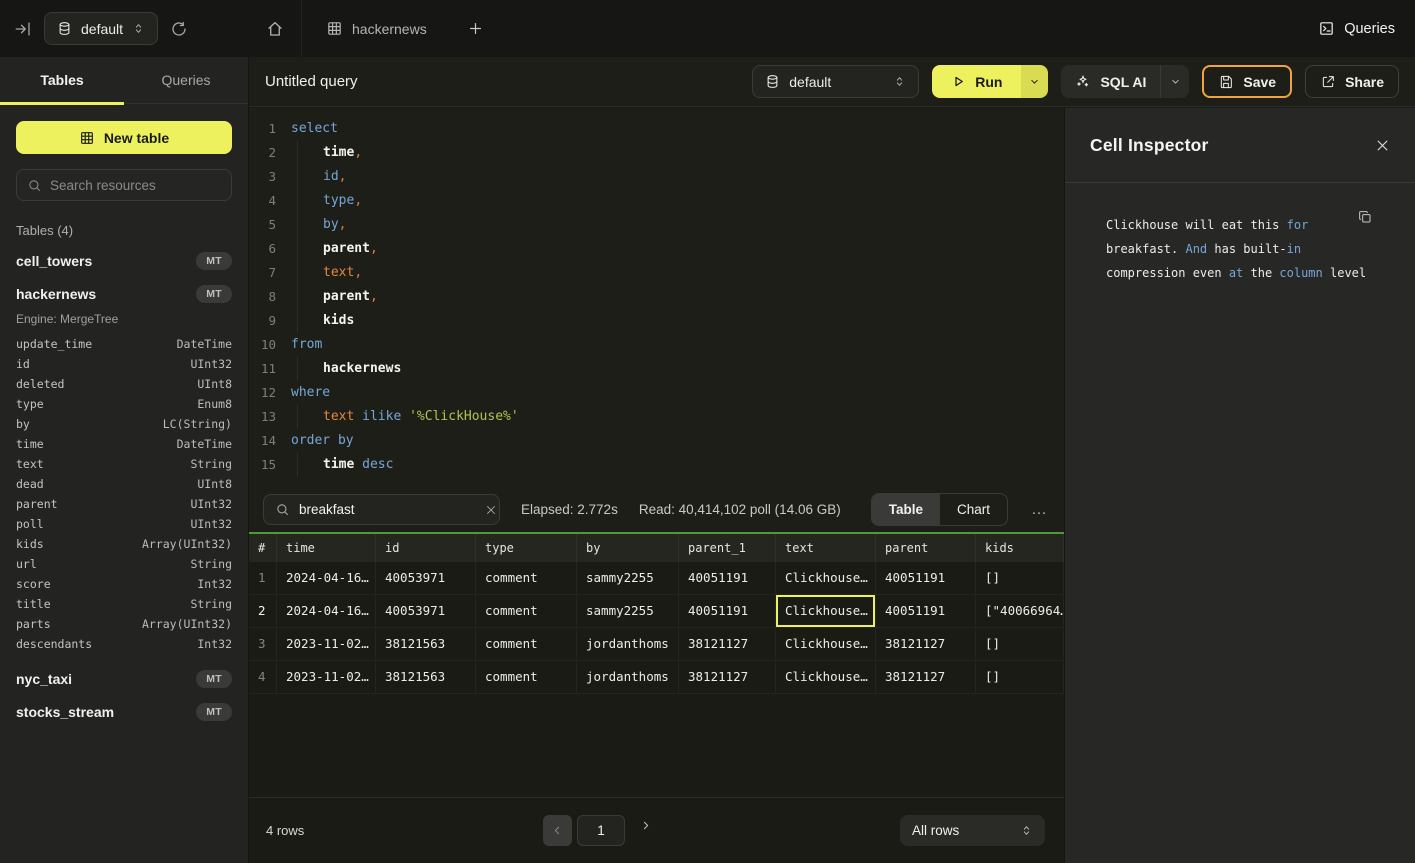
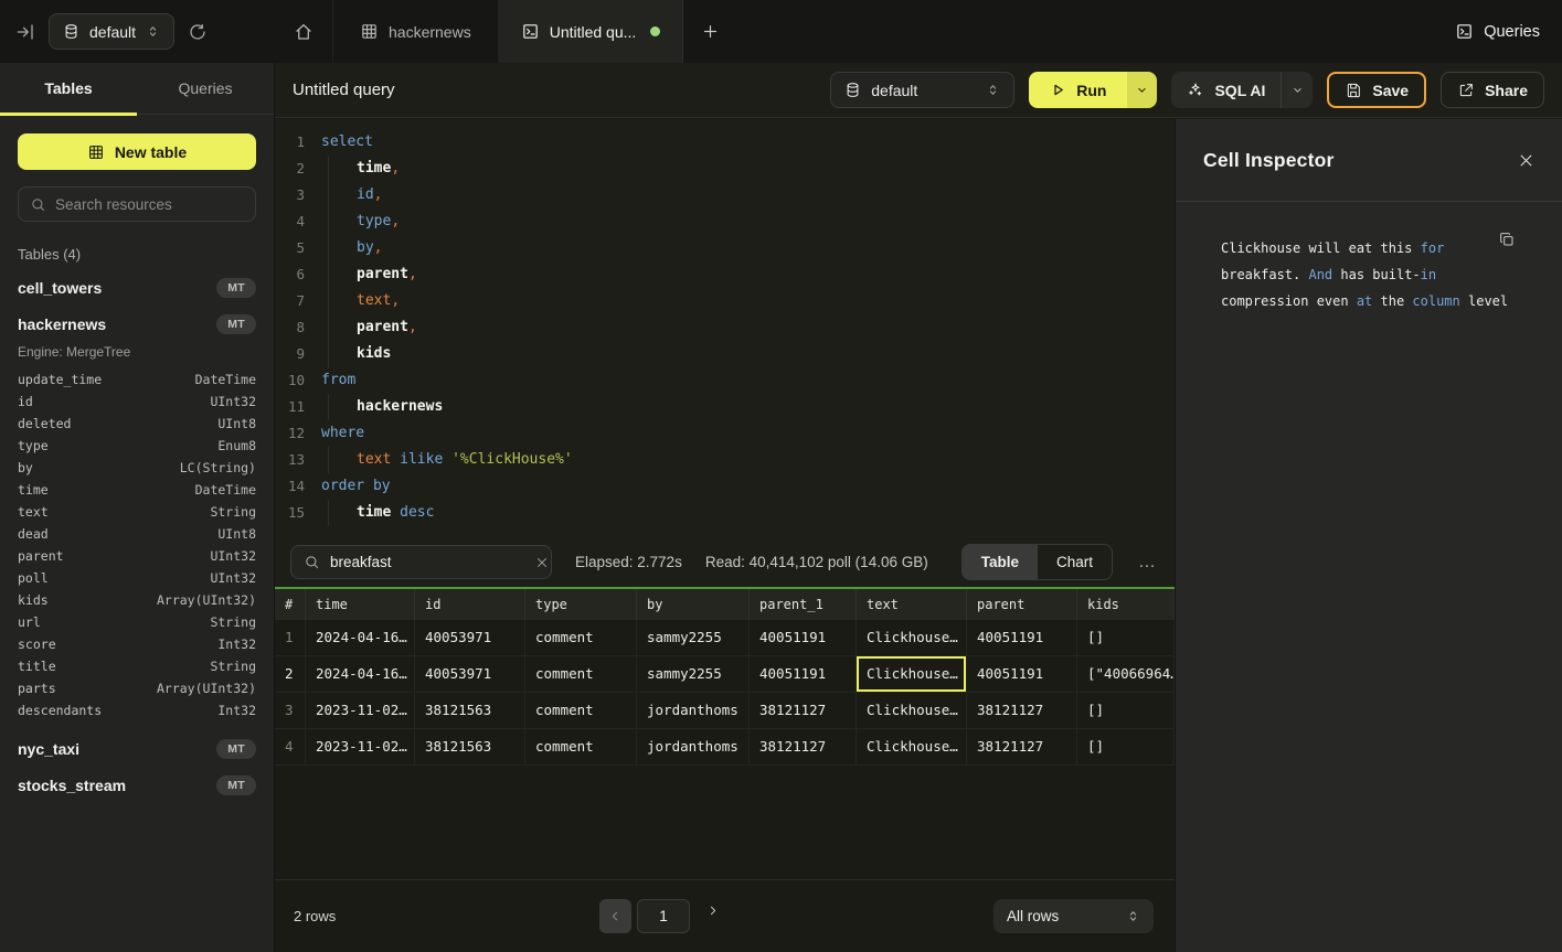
  default
  hackernews
+ Untitled qu...
  Queries
  Tables
  Queries
  New table
  Search resources
  Tables (4)
  cell_towers
  MT
  hackernews
  MT
  Engine: MergeTree
  update_time
  DateTime
  id
  UInt32
  deleted
  UInt8
  type
  Enum8
  by
  LC(String)
  time
  DateTime
  text
  String
  dead
  UInt8
  parent
  UInt32
  poll
  UInt32
  kids
  Array(UInt32)
  url
  String
  score
  Int32
  title
  String
  parts
  Array(UInt32)
  descendants
  Int32
  nyc_taxi
  MT
  stocks_stream
  MT
  Untitled query
  default
  Run
  SQL AI
  Save
  Share
  1
  select
  2
  time,
  3
  id,
  4
  type,
  5
  by,
  6
  parent,
  7
  text,
  8
  parent,
  9
  kids
  10
  from
  11
  hackernews
  12
  where
  13
  text ilike '%ClickHouse%'
  14
  order by
  15
  time desc
  breakfast
  Elapsed: 2.772s
  Read: 40,414,102 poll (14.06 GB)
  Table
  Chart
  …
  #
  time
  id
  type
  by
  parent_1
  text
  parent
  kids
  1
  2024-04-16…
  40053971
  comment
  sammy2255
  40051191
  Clickhouse…
  40051191
  []
  2
  2024-04-16…
  40053971
  comment
  sammy2255
  40051191
  Clickhouse…
  40051191
  ["40066964
  3
  2023-11-02…
  38121563
  comment
  jordanthoms
  38121127
  Clickhouse…
  38121127
  []
  4
  2023-11-02…
  38121563
  comment
  jordanthoms
  38121127
  Clickhouse…
  38121127
  []
- 4 rows
+ 2 rows
  1
  All rows
  Cell Inspector
  Clickhouse will eat this for breakfast. And has built-in compression even at the column level
